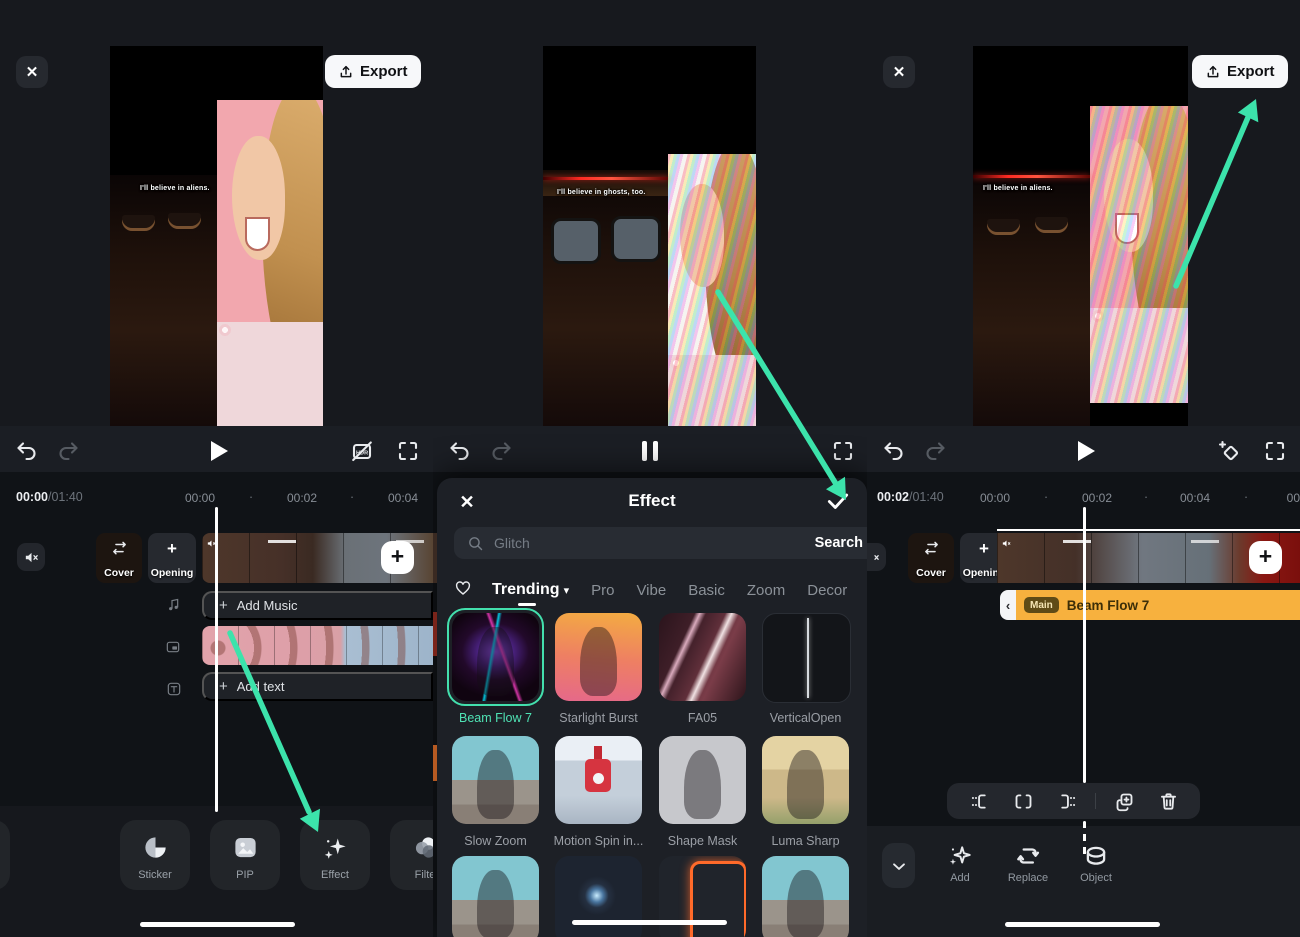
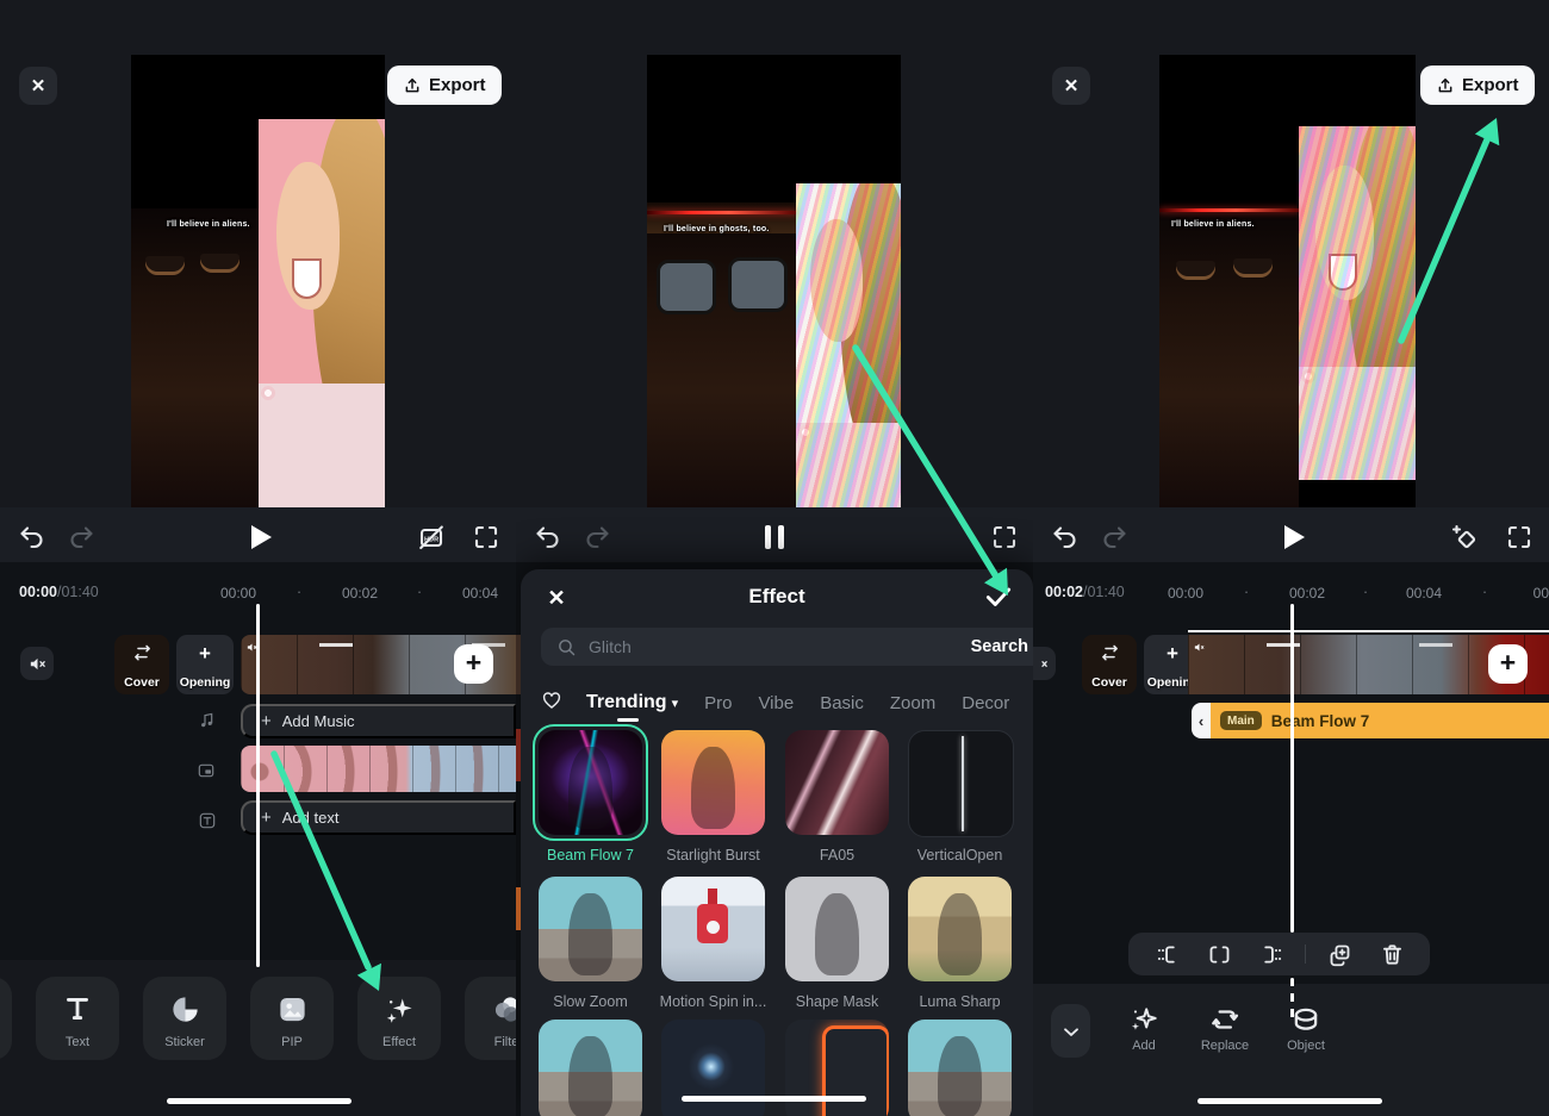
  ✕
  Export
  00:00/01:40
  00:00
  ·
  00:02
  ·
  00:04
  Cover
  +
  Opening
  +
  +
  Add Music
  +
  Ad text
+ Text
  Sticker
  PIP
  Effect
  Filt
  ✕
  Effect
  Glitch
  Search
  Trending ▾
  Pro
  Vibe
  Basic
  Zoom
  Decor
  Beam Flow 7
  Starlight Burst
  FA05
  VerticalOpen
  Slow Zoom
  Motion Spin in...
  Shape Mask
  Luma Sharp
  ✕
  Export
  00:02/01:40
  00:00
  ·
  00:02
  ·
  00:04
  ·
  Cover
  +
  Openin
  +
  ‹
  Main
  Beam Flow 7
  Add
  Replace
  Object
